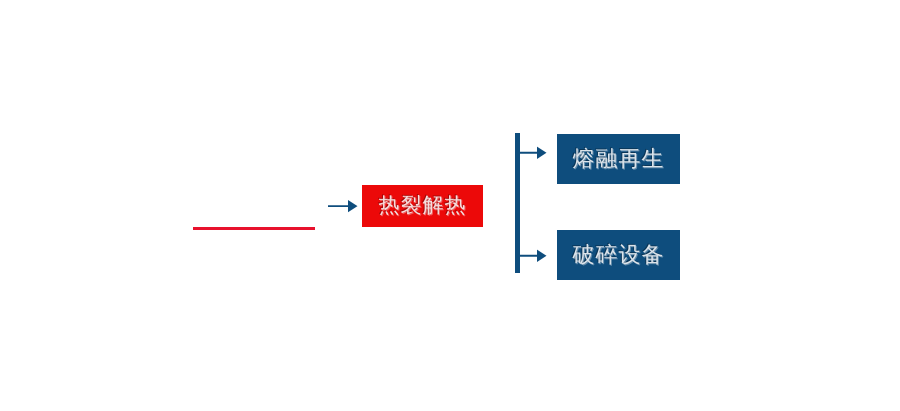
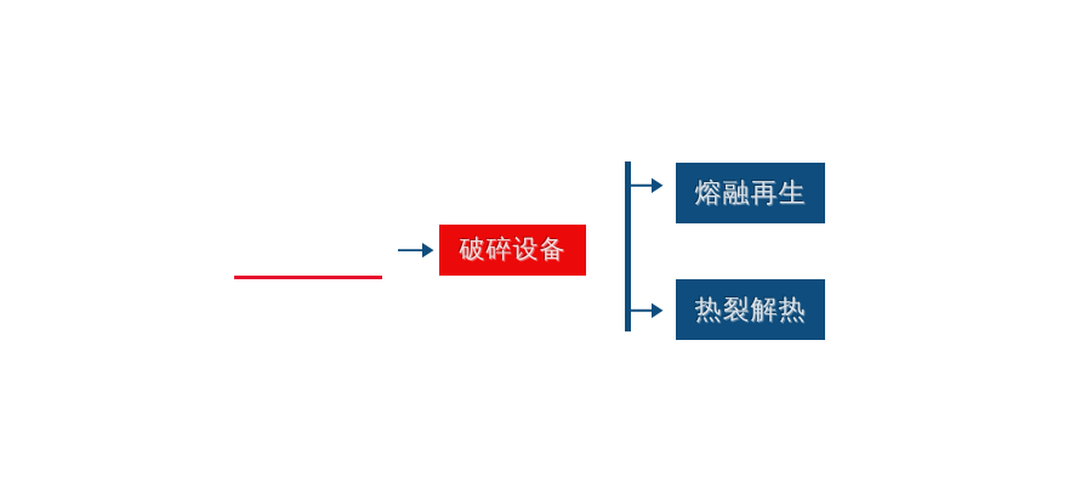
- 热裂解热
+ 破碎设备
  熔融再生
- 破碎设备
+ 热裂解热
